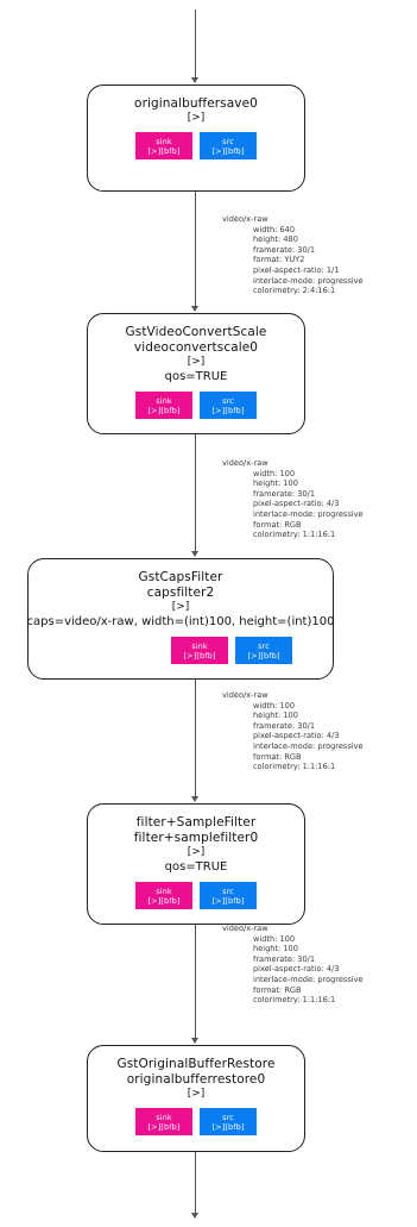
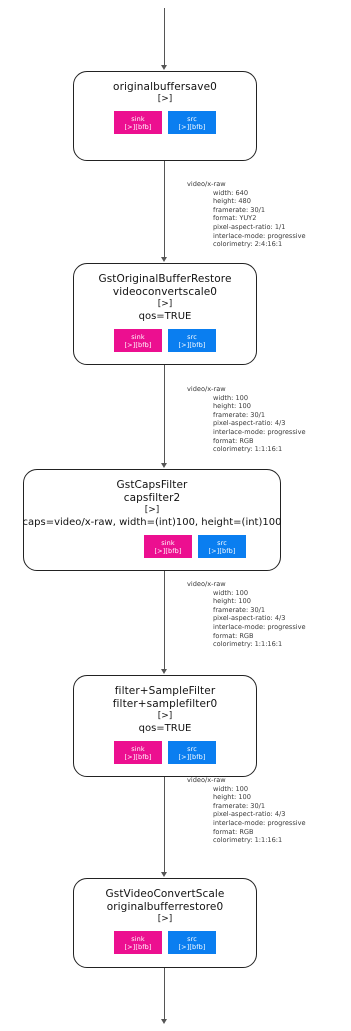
  originalbuffersave0
  [>]
  sink
  [>][bfb]
  src
  [>][bfb]
  video/x-raw
  width: 640
  height: 480
  framerate: 30/1
  format: YUY2
  pixel-aspect-ratio: 1/1
  interlace-mode: progressive
  colorimetry: 2:4:16:1
- GstVideoConvertScale
+ GstOriginalBufferRestore
  videoconvertscale0
  [>]
  qos=TRUE
  sink
  [>][bfb]
  src
  [>][bfb]
  video/x-raw
  width: 100
  height: 100
  framerate: 30/1
  pixel-aspect-ratio: 4/3
  interlace-mode: progressive
  format: RGB
  colorimetry: 1:1:16:1
  GstCapsFilter
  capsfilter2
  [>]
  caps=video/x-raw, width=(int)100, height=(int)100
  sink
  [>][bfb]
  src
  [>][bfb]
  video/x-raw
  width: 100
  height: 100
  framerate: 30/1
  pixel-aspect-ratio: 4/3
  interlace-mode: progressive
  format: RGB
  colorimetry: 1:1:16:1
  filter+SampleFilter
  filter+samplefilter0
  [>]
  qos=TRUE
  sink
  [>][bfb]
  src
  [>][bfb]
  video/x-raw
  width: 100
  height: 100
  framerate: 30/1
  pixel-aspect-ratio: 4/3
  interlace-mode: progressive
  format: RGB
  colorimetry: 1:1:16:1
- GstOriginalBufferRestore
+ GstVideoConvertScale
  originalbufferrestore0
  [>]
  sink
  [>][bfb]
  src
  [>][bfb]
